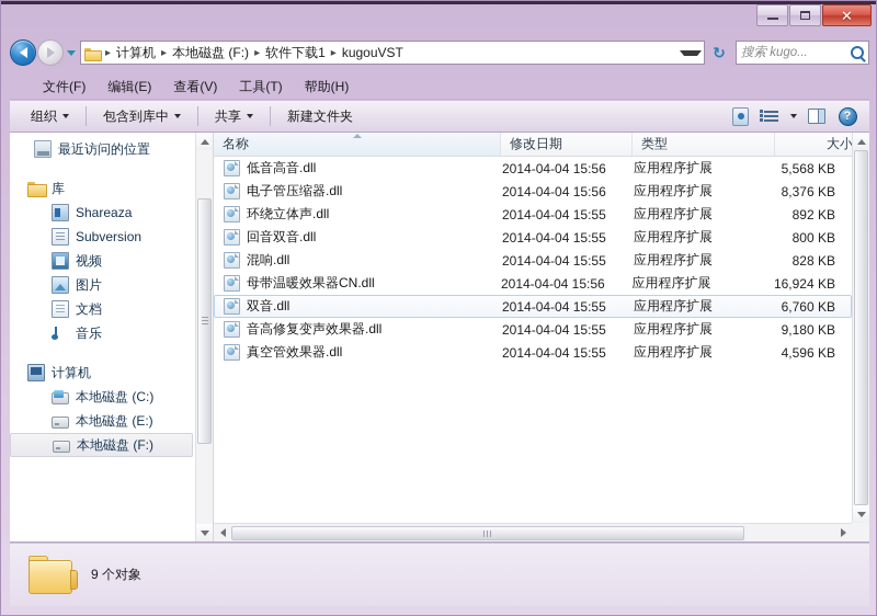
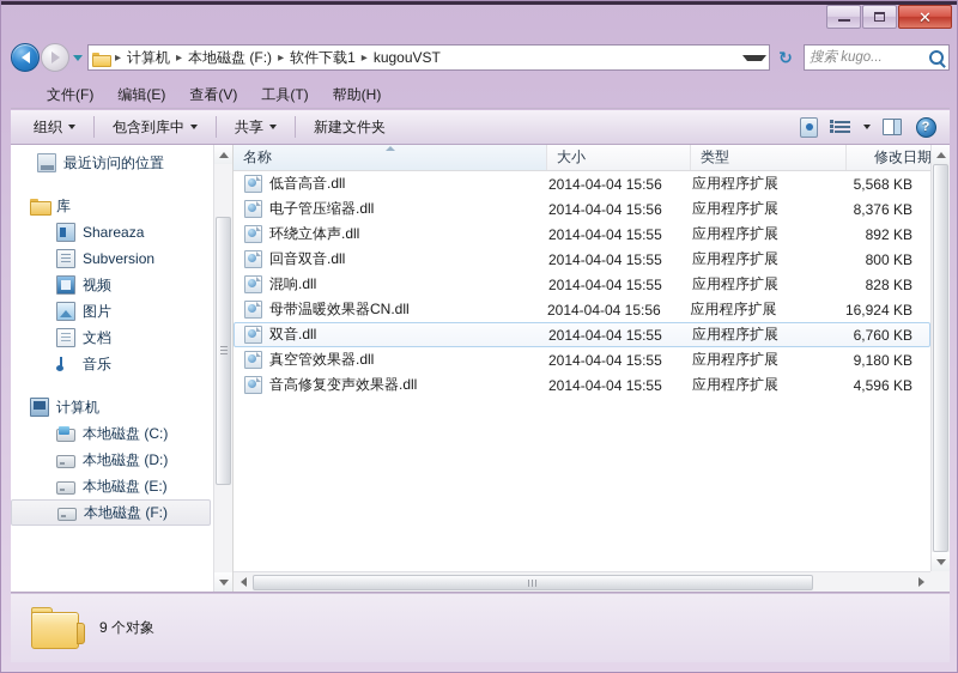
  ✕
  ▸
  计算机
  ▸
  本地磁盘 (F:)
  ▸
  软件下载1
  ▸
  kugouVST
  ↻
  搜索 kugo...
  文件(F)
  编辑(E)
  查看(V)
  工具(T)
  帮助(H)
  组织
  包含到库中
  共享
  新建文件夹
  ?
  最近访问的位置
  库
  Shareaza
  Subversion
  视频
  图片
  文档
  音乐
  计算机
  本地磁盘 (C:)
+ 本地磁盘 (D:)
  本地磁盘 (E:)
  本地磁盘 (F:)
  名称
- 修改日期
+ 大小
  类型
- 大小
+ 修改日期
  低音高音.dll
  2014-04-04 15:56
  应用程序扩展
  5,568 KB
  电子管压缩器.dll
  2014-04-04 15:56
  应用程序扩展
  8,376 KB
  环绕立体声.dll
  2014-04-04 15:55
  应用程序扩展
  892 KB
  回音双音.dll
  2014-04-04 15:55
  应用程序扩展
  800 KB
  混响.dll
  2014-04-04 15:55
  应用程序扩展
  828 KB
  母带温暖效果器CN.dll
  2014-04-04 15:56
  应用程序扩展
  16,924 KB
  双音.dll
  2014-04-04 15:55
  应用程序扩展
  6,760 KB
- 音高修复变声效果器.dll
+ 真空管效果器.dll
  2014-04-04 15:55
  应用程序扩展
  9,180 KB
- 真空管效果器.dll
+ 音高修复变声效果器.dll
  2014-04-04 15:55
  应用程序扩展
  4,596 KB
  9 个对象
